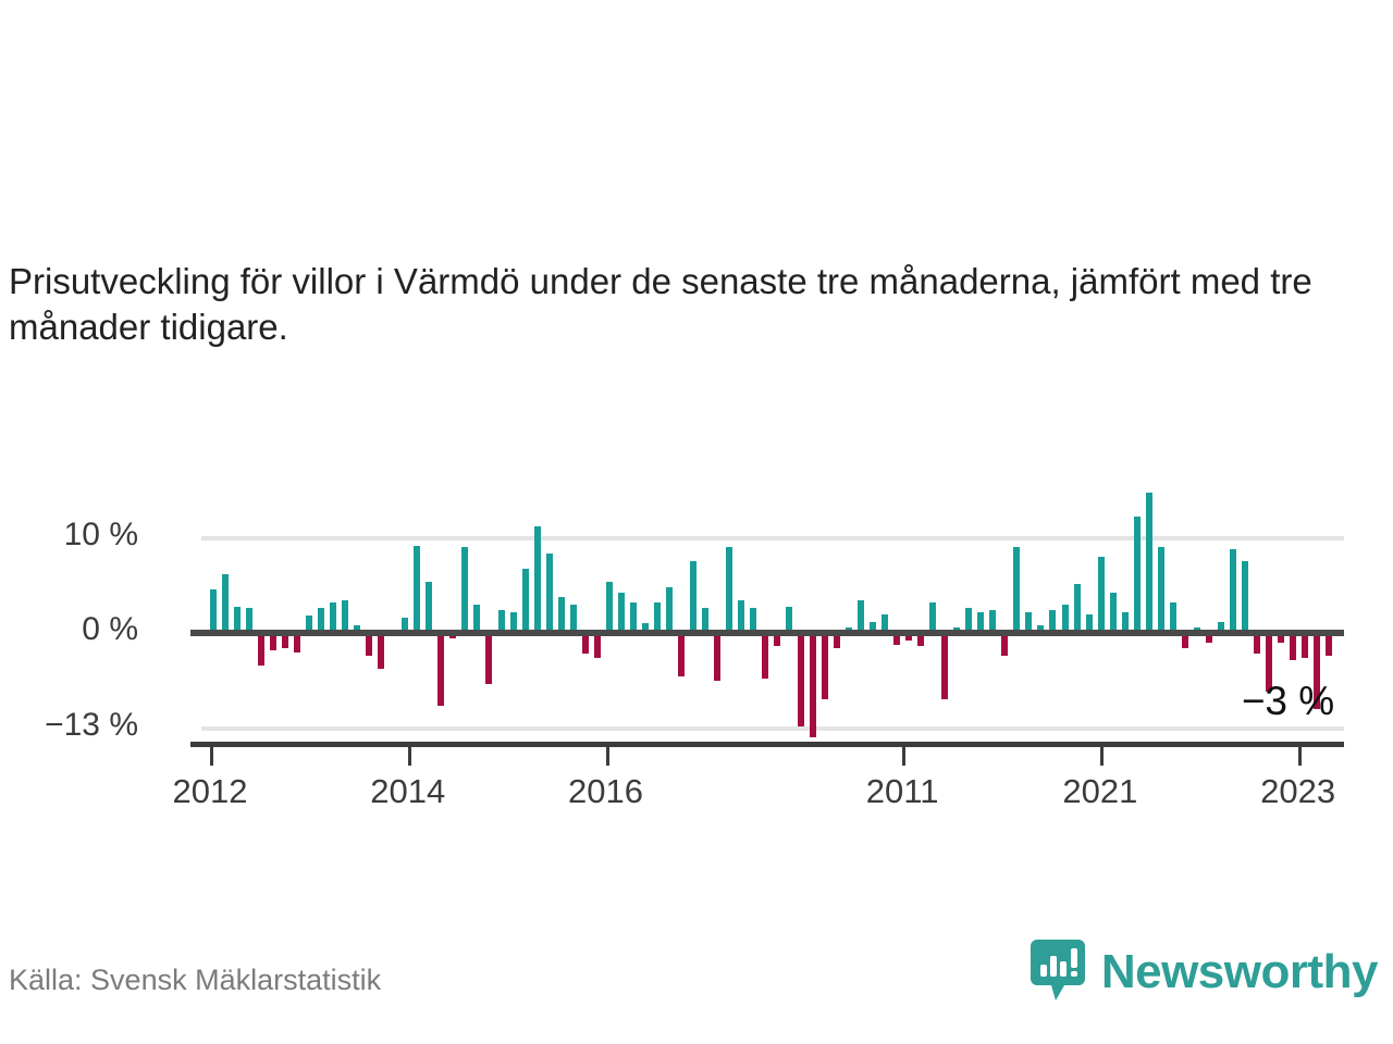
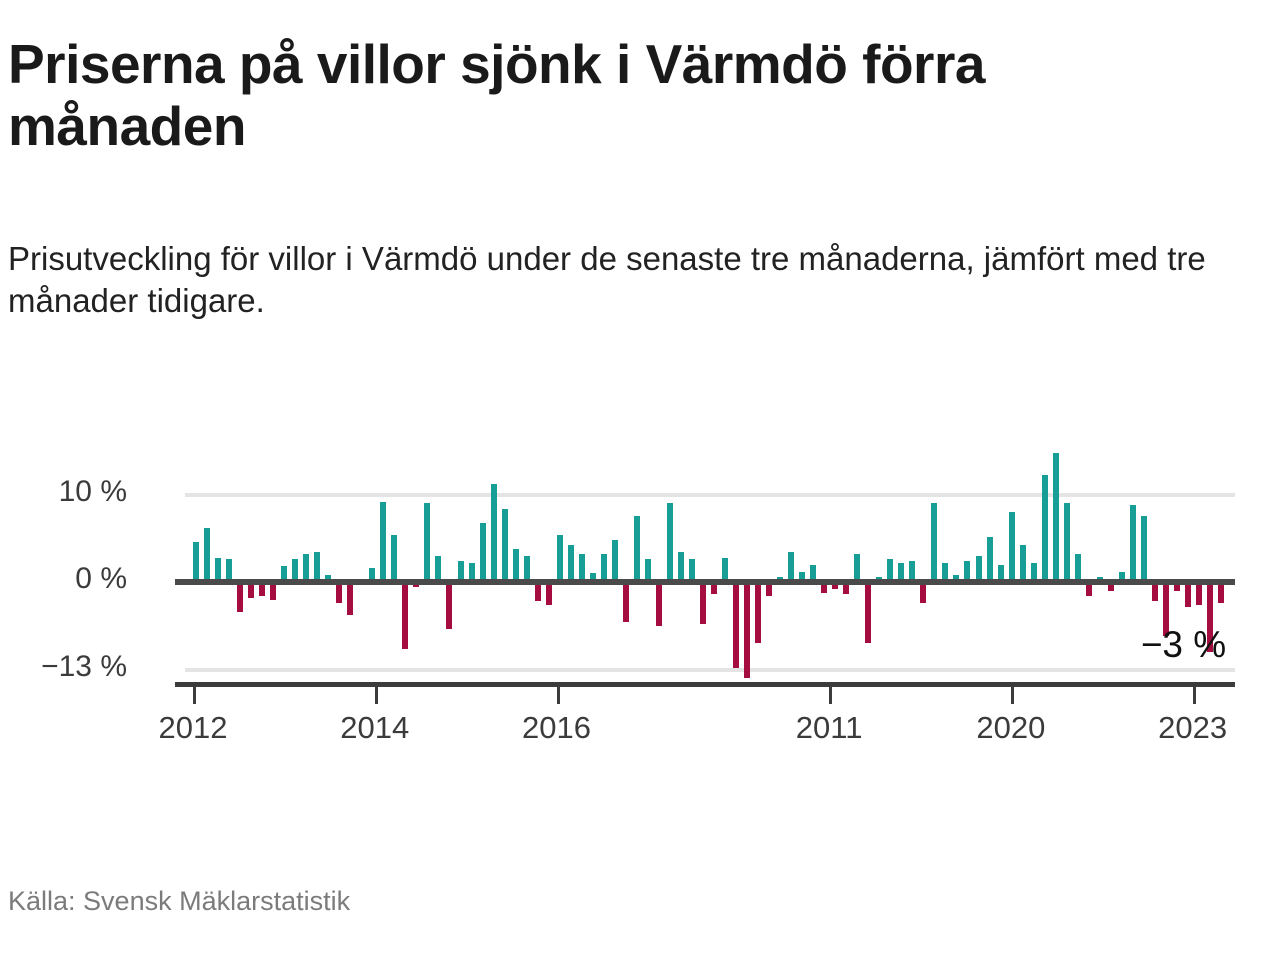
+ Priserna på villor sjönk i Värmdö förra månaden
  Prisutveckling för villor i Värmdö under de senaste tre månaderna, jämfört med tre månader tidigare.
  10 %
  0 %
  −13 %
  2012
  2014
  2016
  2011
- 2021
+ 2020
  2023
  −3 %
  Källa: Svensk Mäklarstatistik
- Newsworthy
